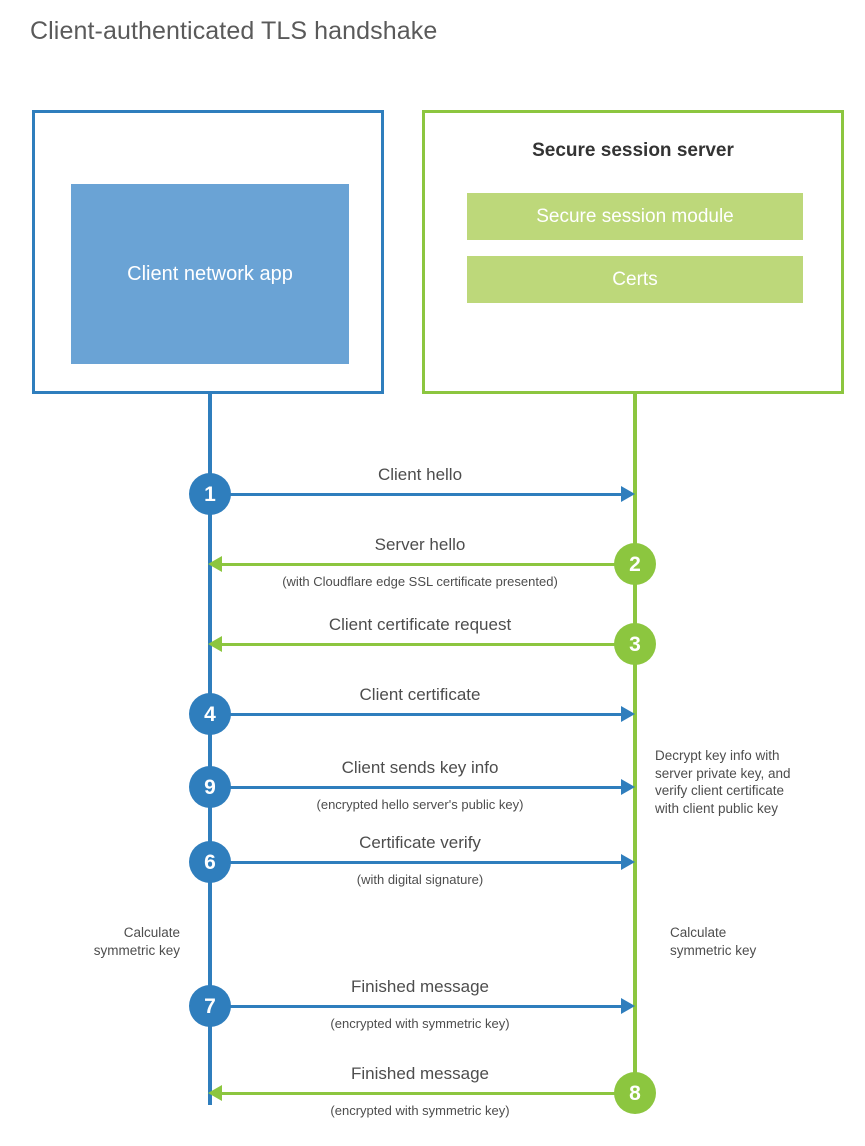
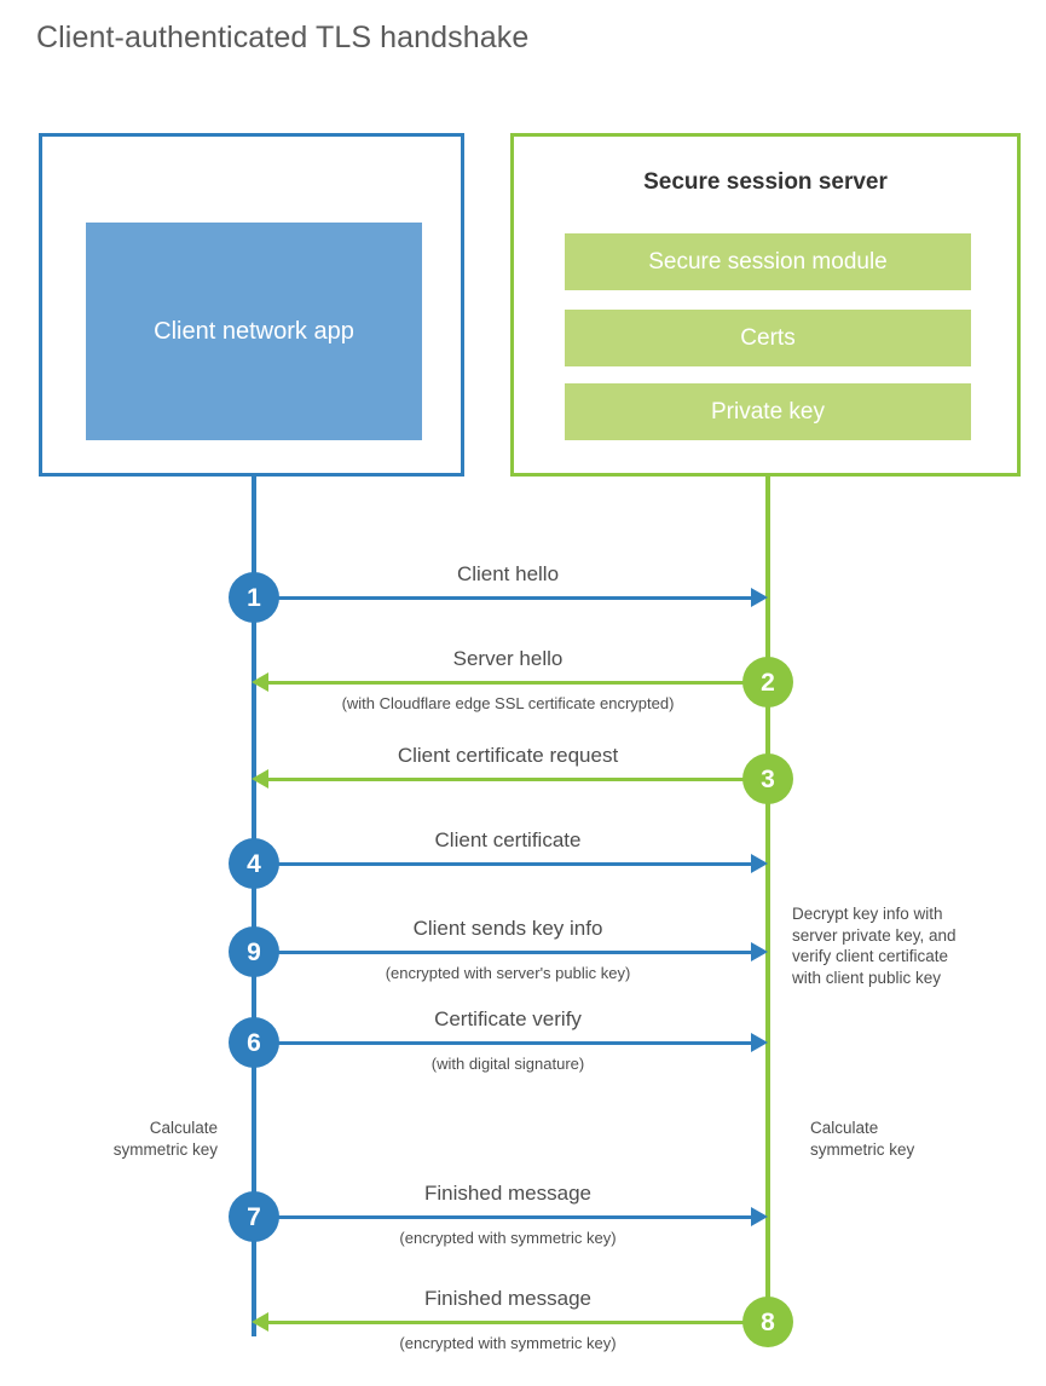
  Client-authenticated TLS handshake
  Client network app
  Secure session server
  Secure session module
  Certs
+ Private key
  Client hello
  1
  Server hello
  2
- (with Cloudflare edge SSL certificate presented)
+ (with Cloudflare edge SSL certificate encrypted)
  Client certificate request
  3
  Client certificate
  4
  Client sends key info
  9
- (encrypted hello server's public key)
+ (encrypted with server's public key)
  Certificate verify
  6
  (with digital signature)
  Finished message
  7
  (encrypted with symmetric key)
  Finished message
  8
  (encrypted with symmetric key)
  Decrypt key info with
  server private key, and
  verify client certificate
  with client public key
  Calculate
  symmetric key
  Calculate
  symmetric key
